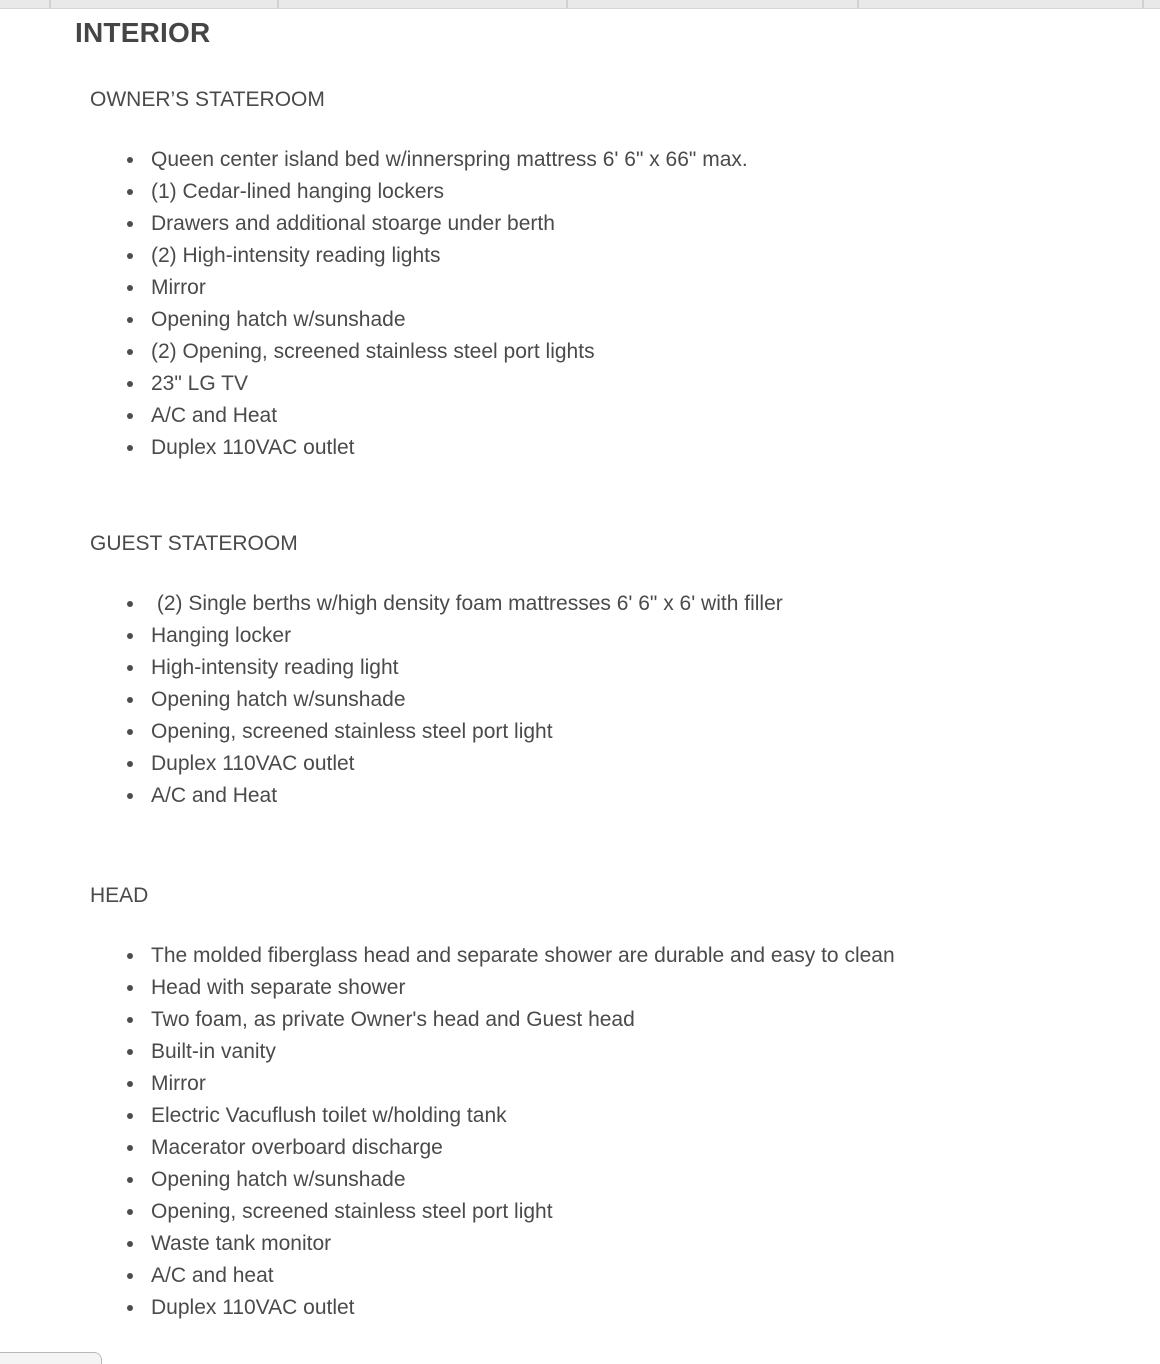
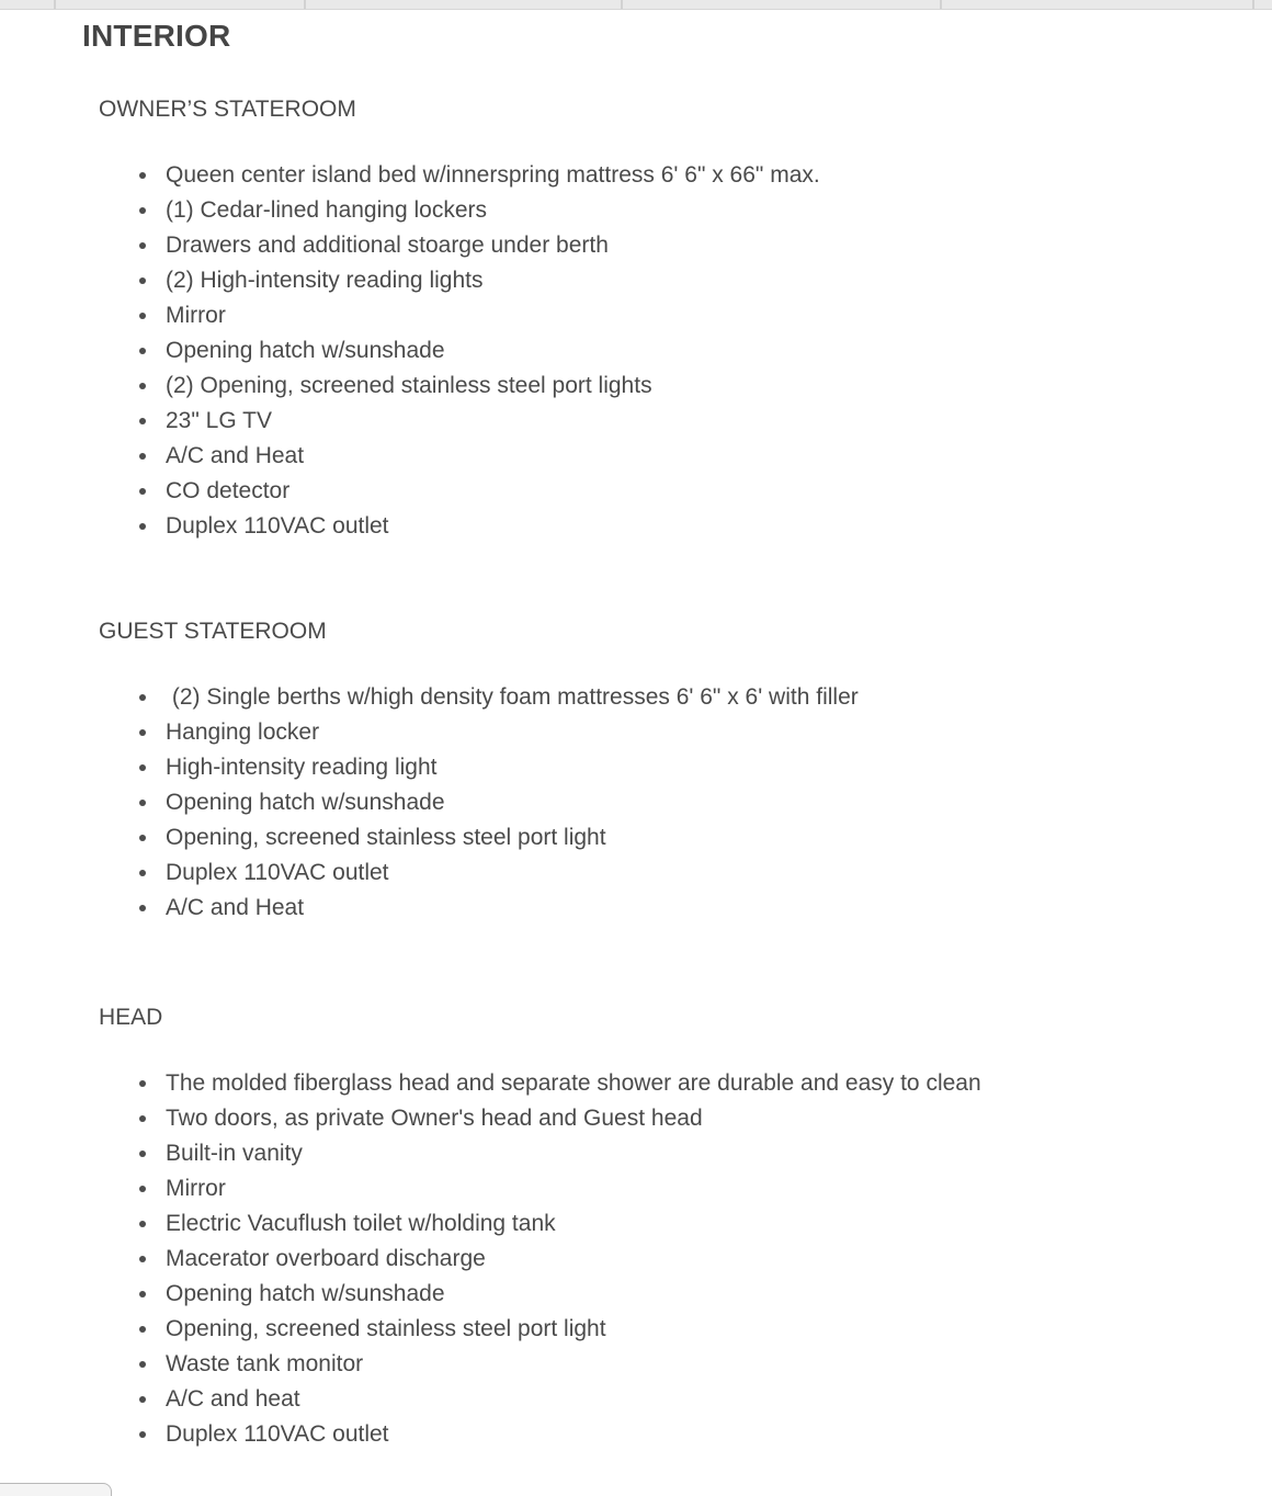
  INTERIOR
  OWNER’S STATEROOM
  Queen center island bed w/innerspring mattress 6' 6" x 66" max.
  (1) Cedar-lined hanging lockers
  Drawers and additional stoarge under berth
  (2) High-intensity reading lights
  Mirror
  Opening hatch w/sunshade
  (2) Opening, screened stainless steel port lights
  23" LG TV
  A/C and Heat
+ CO detector
  Duplex 110VAC outlet
  GUEST STATEROOM
  (2) Single berths w/high density foam mattresses 6' 6" x 6' with filler
  Hanging locker
  High-intensity reading light
  Opening hatch w/sunshade
  Opening, screened stainless steel port light
  Duplex 110VAC outlet
  A/C and Heat
  HEAD
  The molded fiberglass head and separate shower are durable and easy to clean
- Head with separate shower
- Two foam, as private Owner's head and Guest head
+ Two doors, as private Owner's head and Guest head
  Built-in vanity
  Mirror
  Electric Vacuflush toilet w/holding tank
  Macerator overboard discharge
  Opening hatch w/sunshade
  Opening, screened stainless steel port light
  Waste tank monitor
  A/C and heat
  Duplex 110VAC outlet
